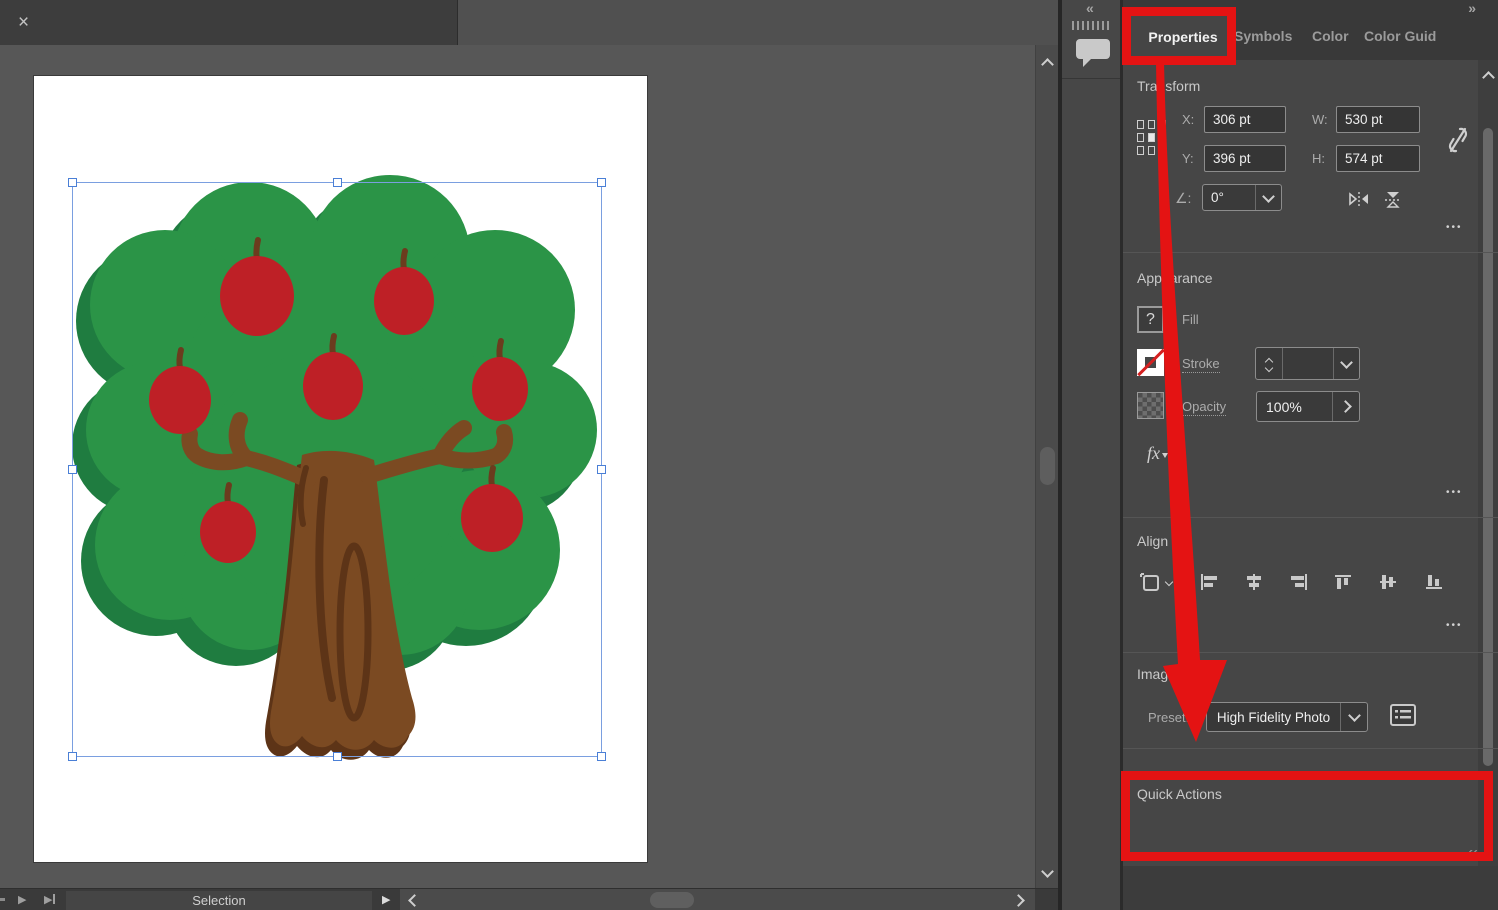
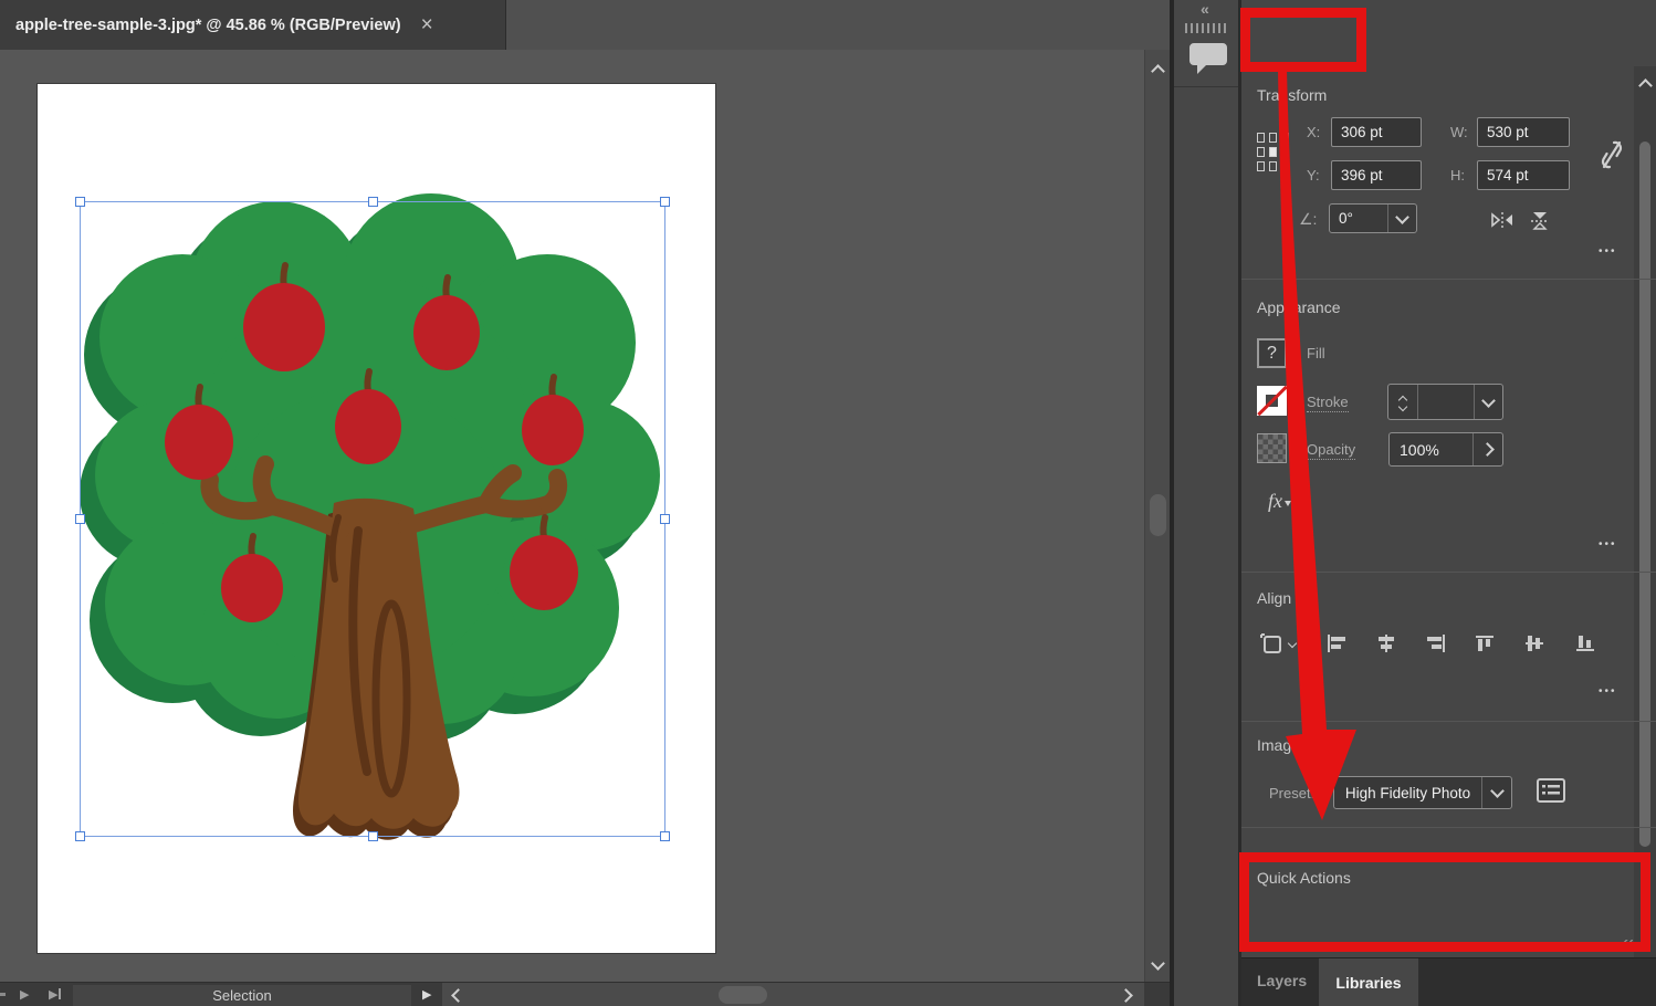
+ apple-tree-sample-3.jpg* @ 45.86 % (RGB/Preview)
  ×
  ▶
  ▶
  Selection
  ▶
  «
- »
- Properties
- Symbols
- Color
- Color Guid
  Trasform
  X:
  306 pt
  W:
  530 pt
  Y:
  396 pt
  H:
  574 pt
  ∠:
  0°
  •••
  Apprance
  ?
  Fill
  Stroke
  Opacity
  100%
  fx
  •••
  Align
  •••
  Preset
  High Fidelity Photo
  Quick Actions
+ Layers
+ Libraries
